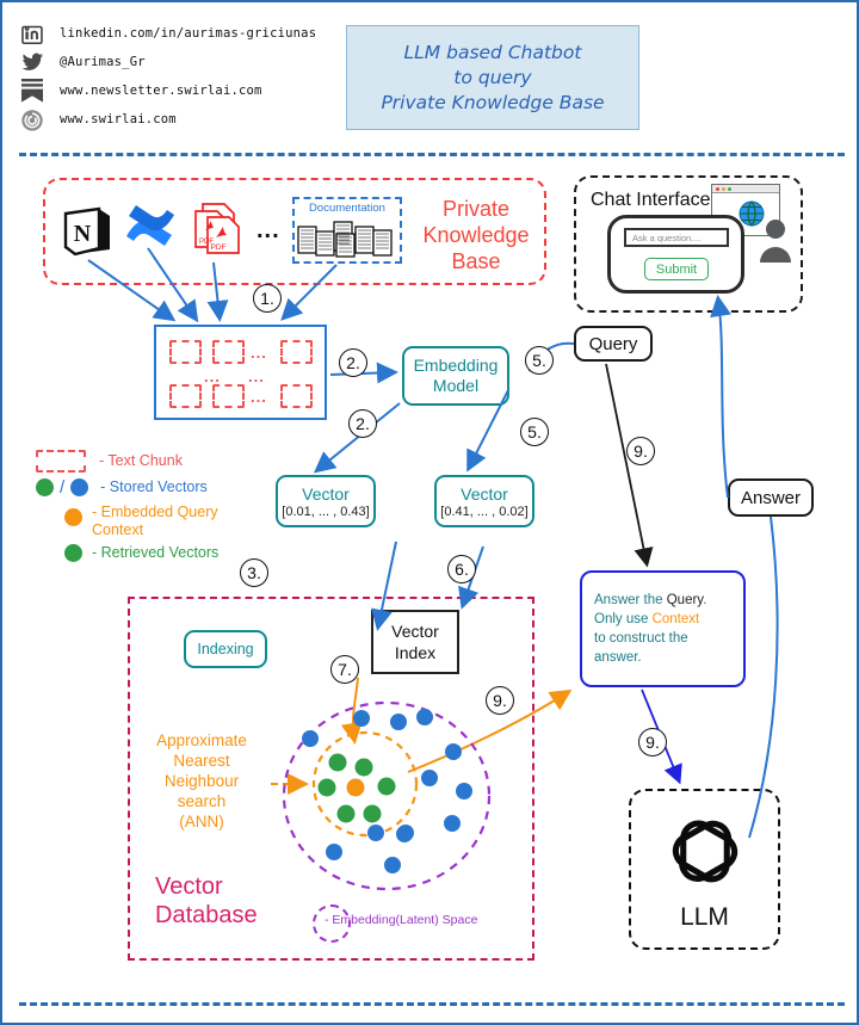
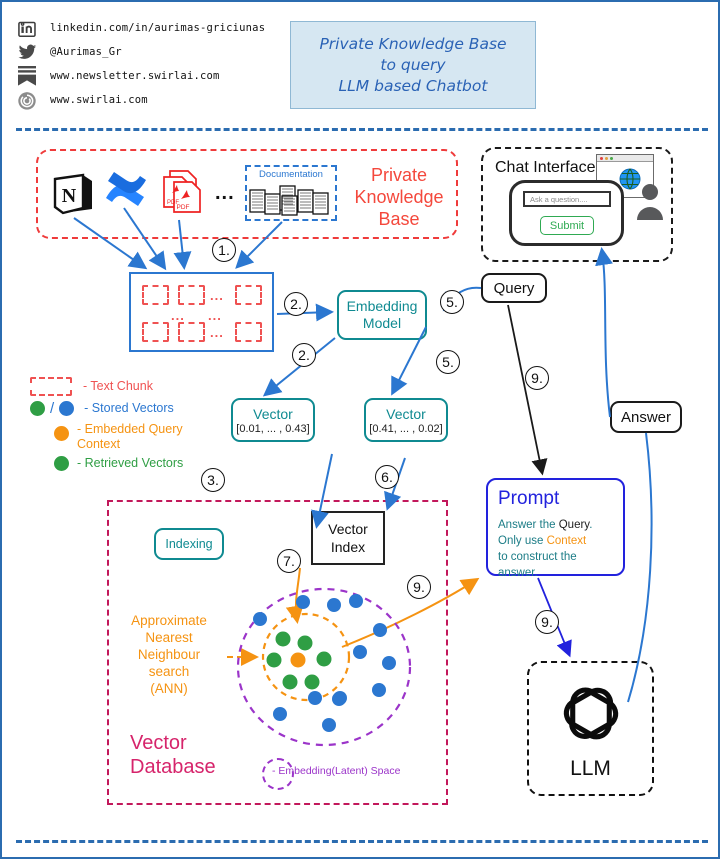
  linkedin.com/in/aurimas-griciunas
  @Aurimas_Gr
  www.newsletter.swirlai.com
  www.swirlai.com
- LLM based Chatbot
+ Private Knowledge Base
  to query
- Private Knowledge Base
+ LLM based Chatbot
  N
  ...
  Documentation
  Private
  Knowledge
  Base
  Chat Interface
  Ask a question....
  Submit
  ...
  ...
  ...
  ...
  Embedding
  Model
  Vector
  [0.01, ... , 0.43]
  Vector
  [0.41, ... , 0.02]
  - Text Chunk
  /
  - Stored Vectors
  - Embedded Query Context
  - Retrieved Vectors
  Indexing
  Vector
  Index
  Approximate
  Nearest
  Neighbour
  search
  (ANN)
  Vector
  Database
  - Embedding(Latent) Space
  Query
  Answer
+ Prompt
  Answer the Query.
  Only use Context
  to construct the answer.
  LLM
  1.
  2.
  2.
  3.
  5.
  5.
  6.
  7.
  9.
  9.
  9.
